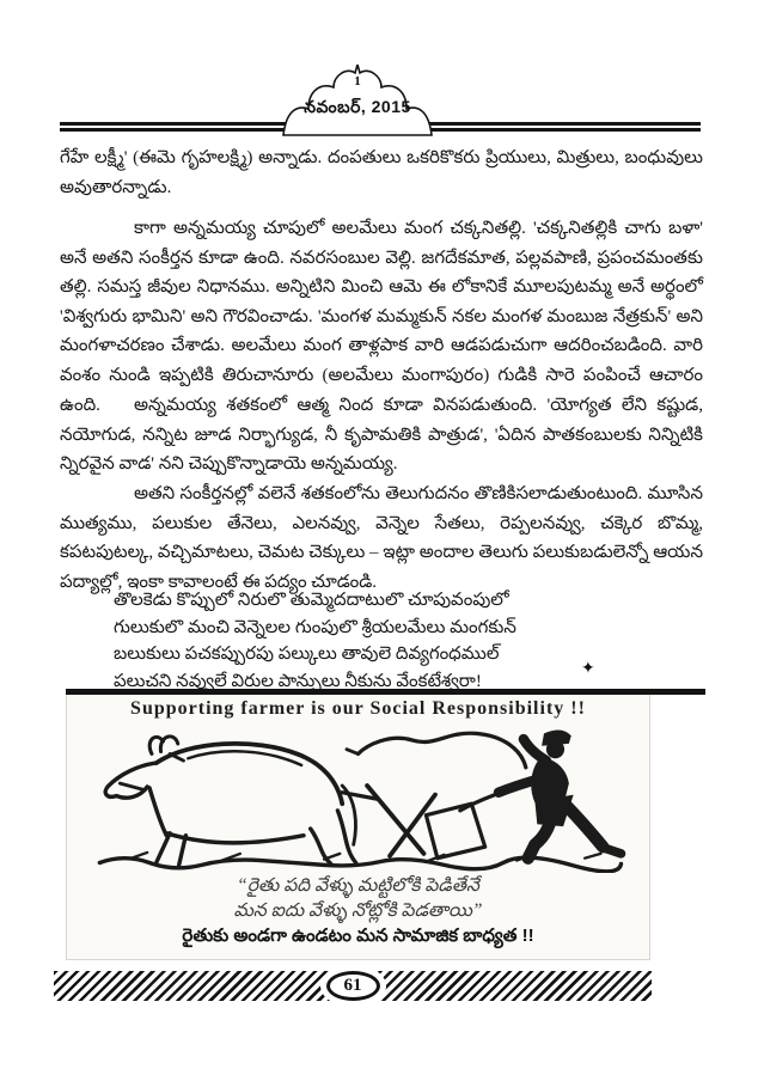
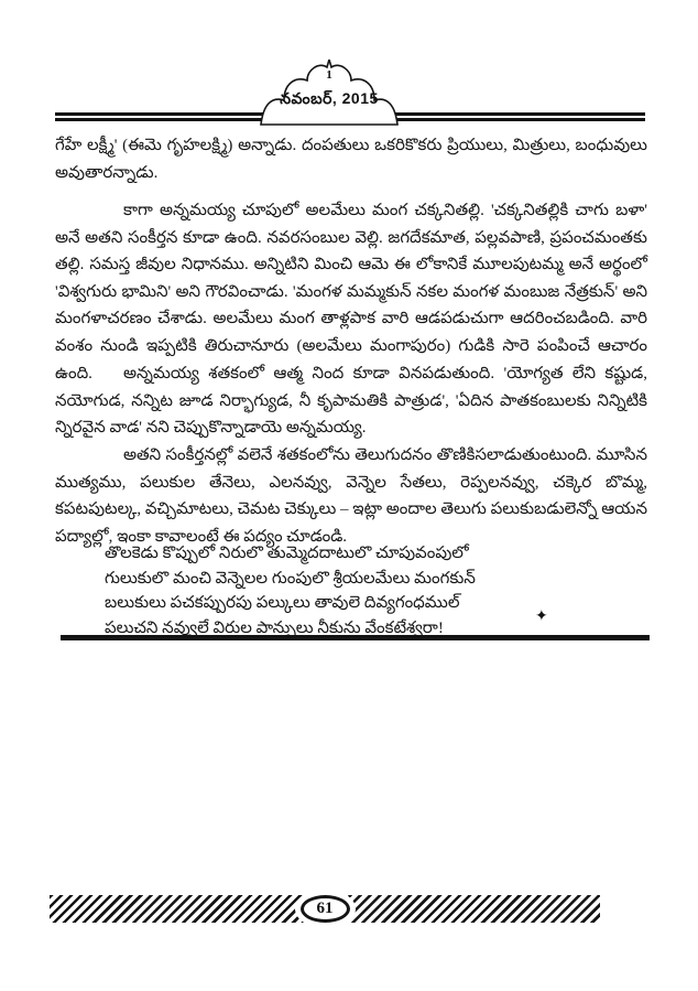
  1
  నవంబర్, 2015
  గేహే లక్ష్మీ' (ఈమె గృహలక్ష్మి) అన్నాడు. దంపతులు ఒకరికొకరు ప్రియులు, మిత్రులు, బంధువులు అవుతారన్నాడు.
  కాగా అన్నమయ్య చూపులో అలమేలు మంగ చక్కనితల్లి. 'చక్కనితల్లికి చాగు బళా' అనే అతని సంకీర్తన కూడా ఉంది. నవరసంబుల వెల్లి. జగదేకమాత, పల్లవపాణి, ప్రపంచమంతకు తల్లి. సమస్త జీవుల నిధానము. అన్నిటిని మించి ఆమె ఈ లోకానికే మూలపుటమ్మ అనే అర్థంలో 'విశ్వగురు భామిని' అని గౌరవించాడు. 'మంగళ మమ్మకున్ నకల మంగళ మంబుజ నేత్రకున్' అని మంగళాచరణం చేశాడు. అలమేలు మంగ తాళ్లపాక వారి ఆడపడుచుగా ఆదరించబడింది. వారి వంశం నుండి ఇప్పటికి తిరుచానూరు (అలమేలు మంగాపురం) గుడికి సారె పంపించే ఆచారం ఉంది.
  అన్నమయ్య శతకంలో ఆత్మ నింద కూడా వినపడుతుంది. 'యోగ్యత లేని కష్టుడ, నయోగుడ, నన్నిట జూడ నిర్భాగ్యుడ, నీ కృపామతికి పాత్రుడ', 'ఏదిన పాతకంబులకు నిన్నిటికి న్నిరవైన వాడ' నని చెప్పుకొన్నాడాయె అన్నమయ్య.
  అతని సంకీర్తనల్లో వలెనే శతకంలోను తెలుగుదనం తొణికిసలాడుతుంటుంది. మూసిన ముత్యము, పలుకుల తేనెలు, ఎలనవ్వు, వెన్నెల సేతలు, రెప్పలనవ్వు, చక్కెర బొమ్మ, కపటపుటల్క, వచ్చిమాటలు, చెమట చెక్కులు – ఇట్లా అందాల తెలుగు పలుకుబడులెన్నో ఆయన పద్యాల్లో, ఇంకా కావాలంటే ఈ పద్యం చూడండి.
  తొలకెడు కొప్పులో నిరులొ తుమ్మెదదాటులొ చూపువంపులో
  గులుకులొ మంచి వెన్నెలల గుంపులొ శ్రీయలమేలు మంగకున్
  బలుకులు పచకప్పురపు పల్కులు తావులె దివ్యగంధముల్
  పలుచని నవ్వులే విరుల పాన్పులు నీకును వేంకటేశ్వరా!
  ✦
- Supporting farmer is our Social Responsibility !!
- “రైతు పది వేళ్ళు మట్టిలోకి పెడితేనే
- మన ఐదు వేళ్ళు నోట్లోకి పెడతాయి”
- రైతుకు అండగా ఉండటం మన సామాజిక బాధ్యత !!
  61
